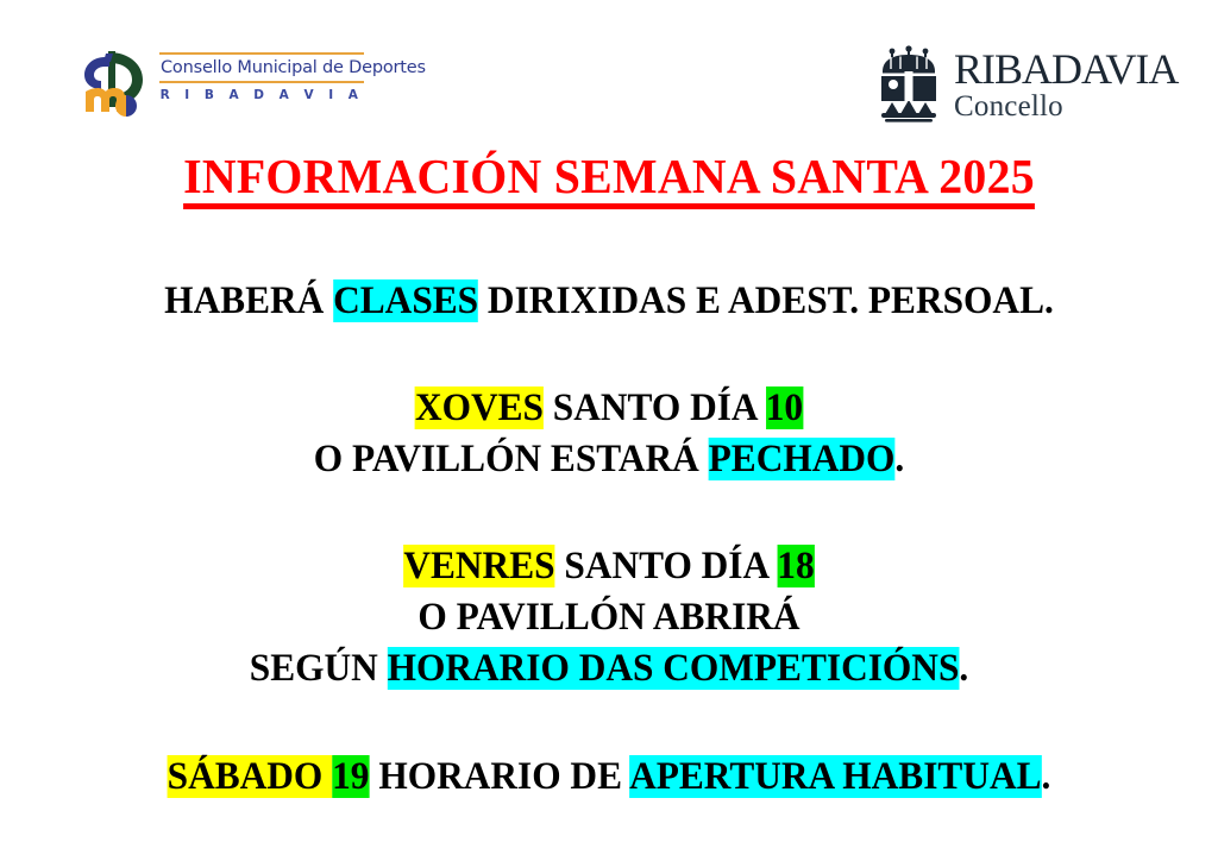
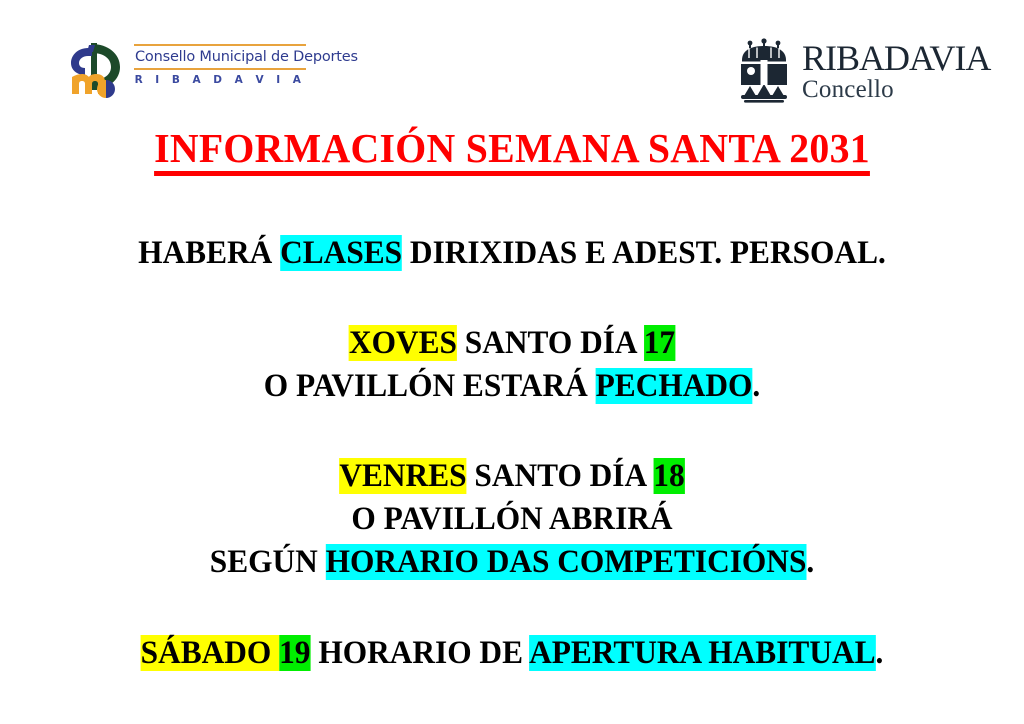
  Consello Municipal de Deportes
  R I B A D A V I A
  RIBADAVIA
  Concello
- INFORMACIÓN SEMANA SANTA 2025
+ INFORMACIÓN SEMANA SANTA 2031
  HABERÁ CLASES DIRIXIDAS E ADEST. PERSOAL.
- XOVES SANTO DÍA 10
+ XOVES SANTO DÍA 17
  O PAVILLÓN ESTARÁ PECHADO.
  VENRES SANTO DÍA 18
  O PAVILLÓN ABRIRÁ
  SEGÚN HORARIO DAS COMPETICIÓNS.
  SÁBADO 19 HORARIO DE APERTURA HABITUAL.
